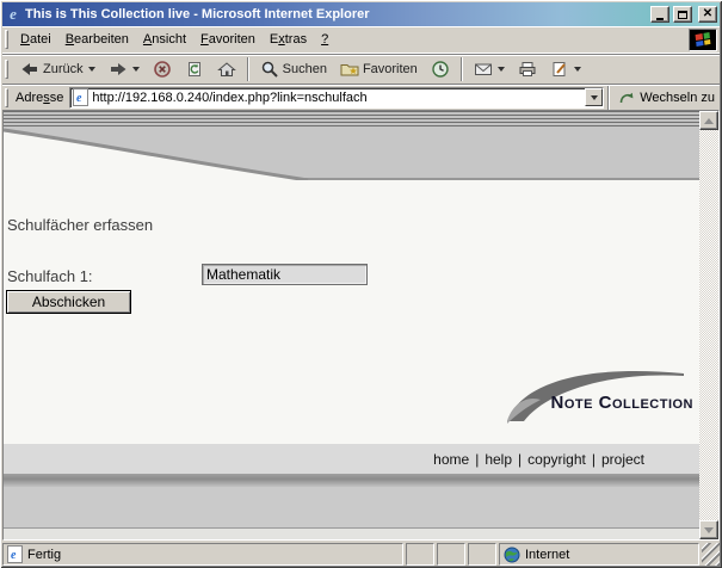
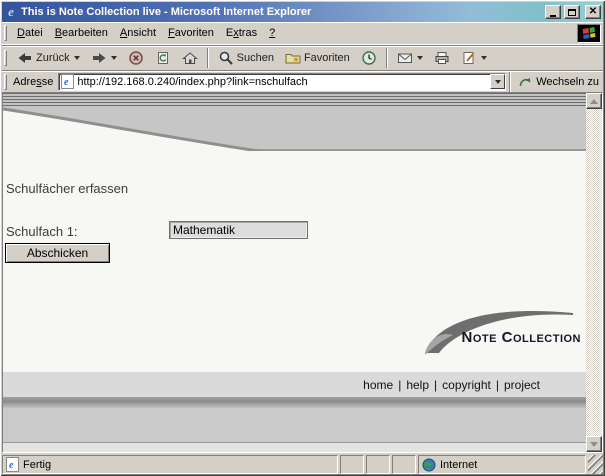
  e
- This is This Collection live - Microsoft Internet Explorer
+ This is Note Collection live - Microsoft Internet Explorer
  ✕
  Datei
  Bearbeiten
  Ansicht
  Favoriten
  Extras
  ?
  Zurück
  Suchen
  Favoriten
  Adresse
  e
  http://192.168.0.240/index.php?link=nschulfach
  Wechseln zu
  Schulfächer erfassen
  Schulfach 1:
  Mathematik
  Abschicken
  Note Collection
  home
  |
  help
  |
  copyright
  |
  project
  e
  Fertig
  Internet
